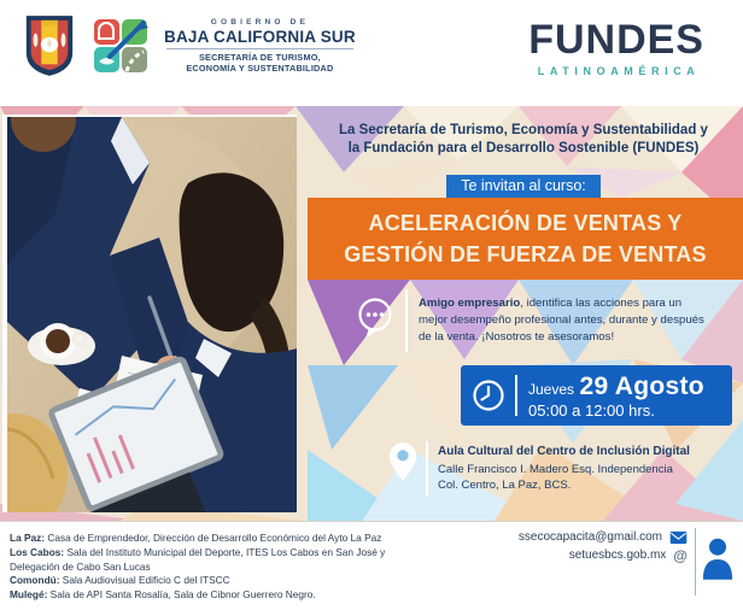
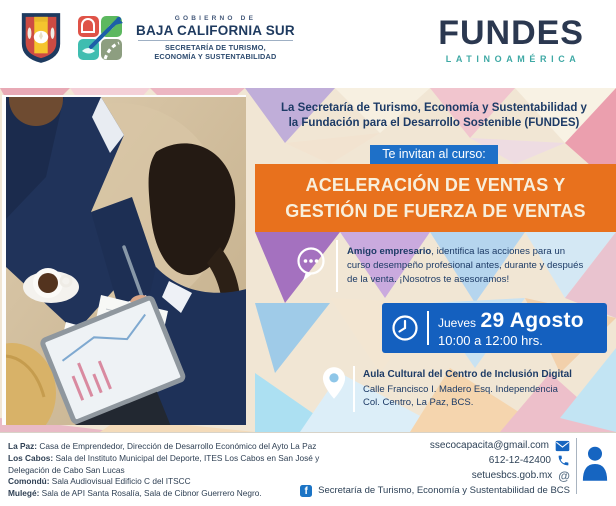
  BAJA CALIFORNIA SUR
  SECRETARÍA DE TURISMO,
  ECONOMÍA Y SUSTENTABILIDAD
  FUNDES
  LATINOAMÉRICA
  La Secretaría de Turismo, Economía y Sustentabilidad y
  la Fundación para el Desarrollo Sostenible (FUNDES)
  Te invitan al curso:
  ACELERACIÓN DE VENTAS Y
  GESTIÓN DE FUERZA DE VENTAS
  Amigo empresario, identifica las acciones para un
- mejor desempeño profesional antes, durante y después
+ curso desempeño profesional antes, durante y después
  de la venta. ¡Nosotros te asesoramos!
  Jueves 29 Agosto
- 05:00 a 12:00 hrs.
+ 10:00 a 12:00 hrs.
  Aula Cultural del Centro de Inclusión Digital
  Calle Francisco I. Madero Esq. Independencia
  Col. Centro, La Paz, BCS.
  La Paz: Casa de Emprendedor, Dirección de Desarrollo Económico del Ayto La Paz
  Los Cabos: Sala del Instituto Municipal del Deporte, ITES Los Cabos en San José y Delegación de Cabo San Lucas
  Comondú: Sala Audiovisual Edificio C del ITSCC
  Mulegé: Sala de API Santa Rosalía, Sala de Cibnor Guerrero Negro.
  ssecocapacita@gmail.com
+ 612-12-42400
  setuesbcs.gob.mx
  @
+ f
+ Secretaría de Turismo, Economía y Sustentabilidad de BCS
